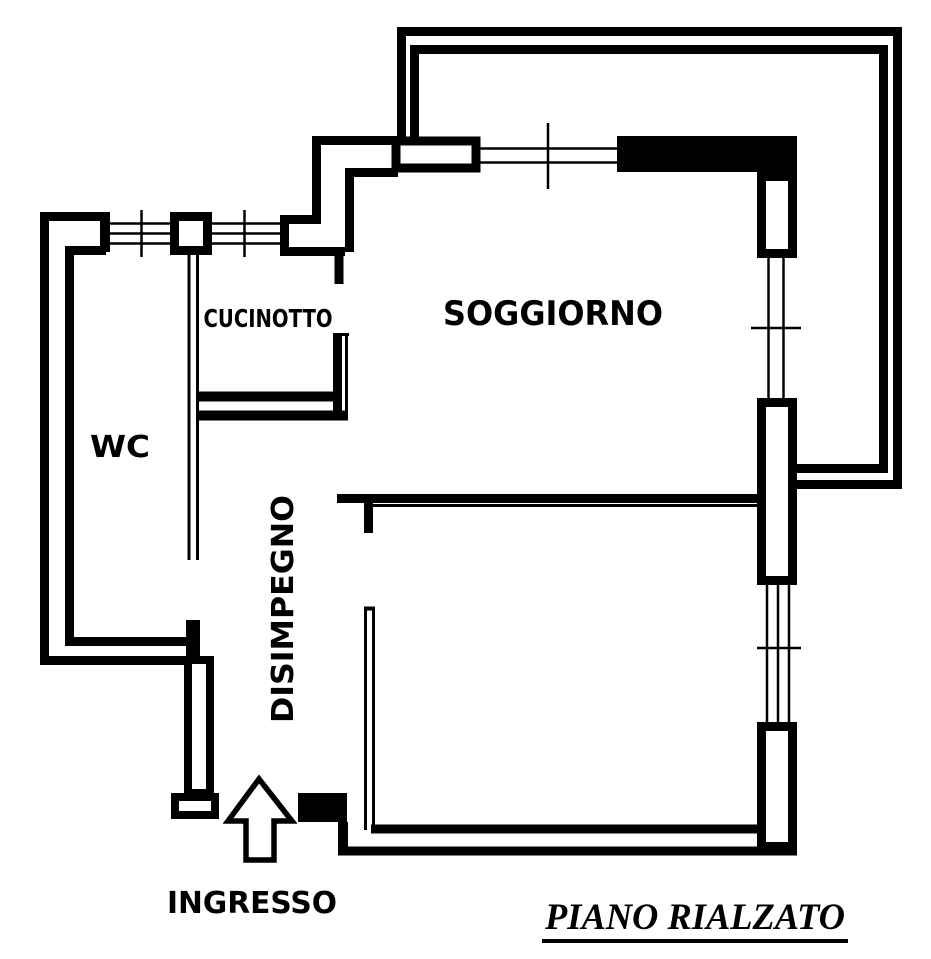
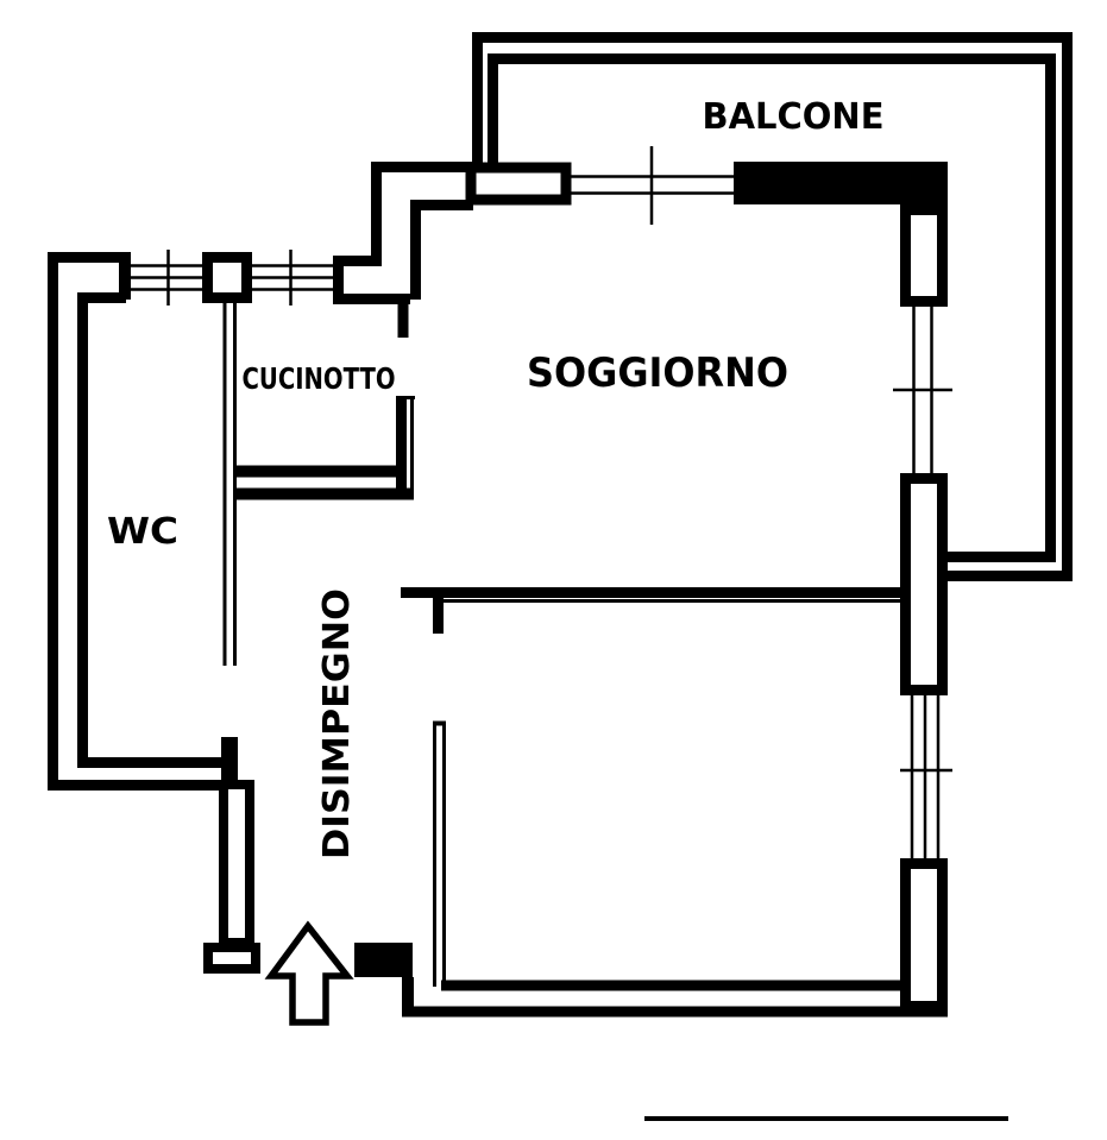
+ BALCONE
  CUCINOTTO
  SOGGIORNO
  WC
- INGRESSO
- PIANO RIALZATO
